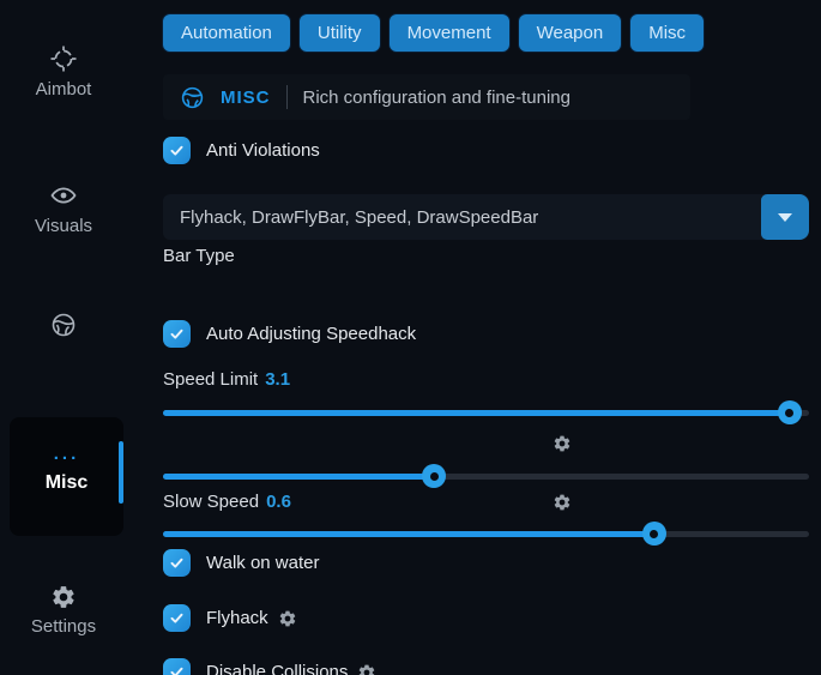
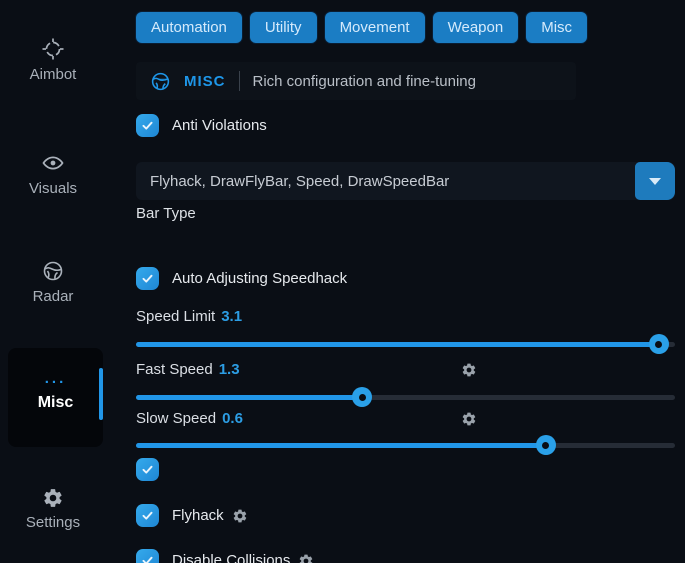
  Aimbot
  Visuals
+ Radar
  ...
  Misc
  Settings
  Automation
  Utility
  Movement
  Weapon
  Misc
  MISC
  Rich configuration and fine-tuning
  Anti Violations
  Flyhack, DrawFlyBar, Speed, DrawSpeedBar
  Bar Type
  Auto Adjusting Speedhack
  Speed Limit 3.1
+ Fast Speed 1.3
  Slow Speed 0.6
- Walk on water
  Flyhack
  Disable Collisions
